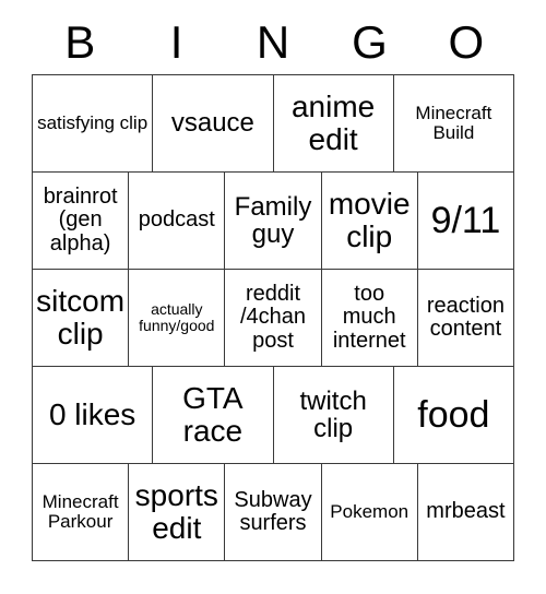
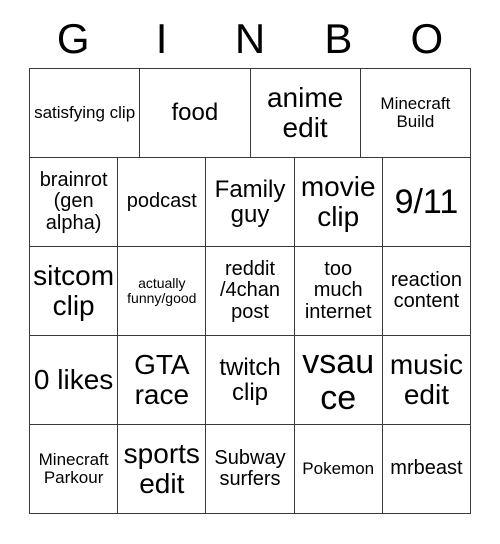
- B
+ G
  I
  N
- G
+ B
  O
  satisfying clip
- vsauce
+ food
  anime edit
  Minecraft Build
  brainrot (gen alpha)
  podcast
  Family guy
  movie clip
  9/11
  sitcom clip
  actually funny/good
  reddit /4chan post
  too much internet
  reaction content
  0 likes
  GTA race
  twitch clip
- food
+ vsauce
+ music edit
  Minecraft Parkour
  sports edit
  Subway surfers
  Pokemon
  mrbeast
